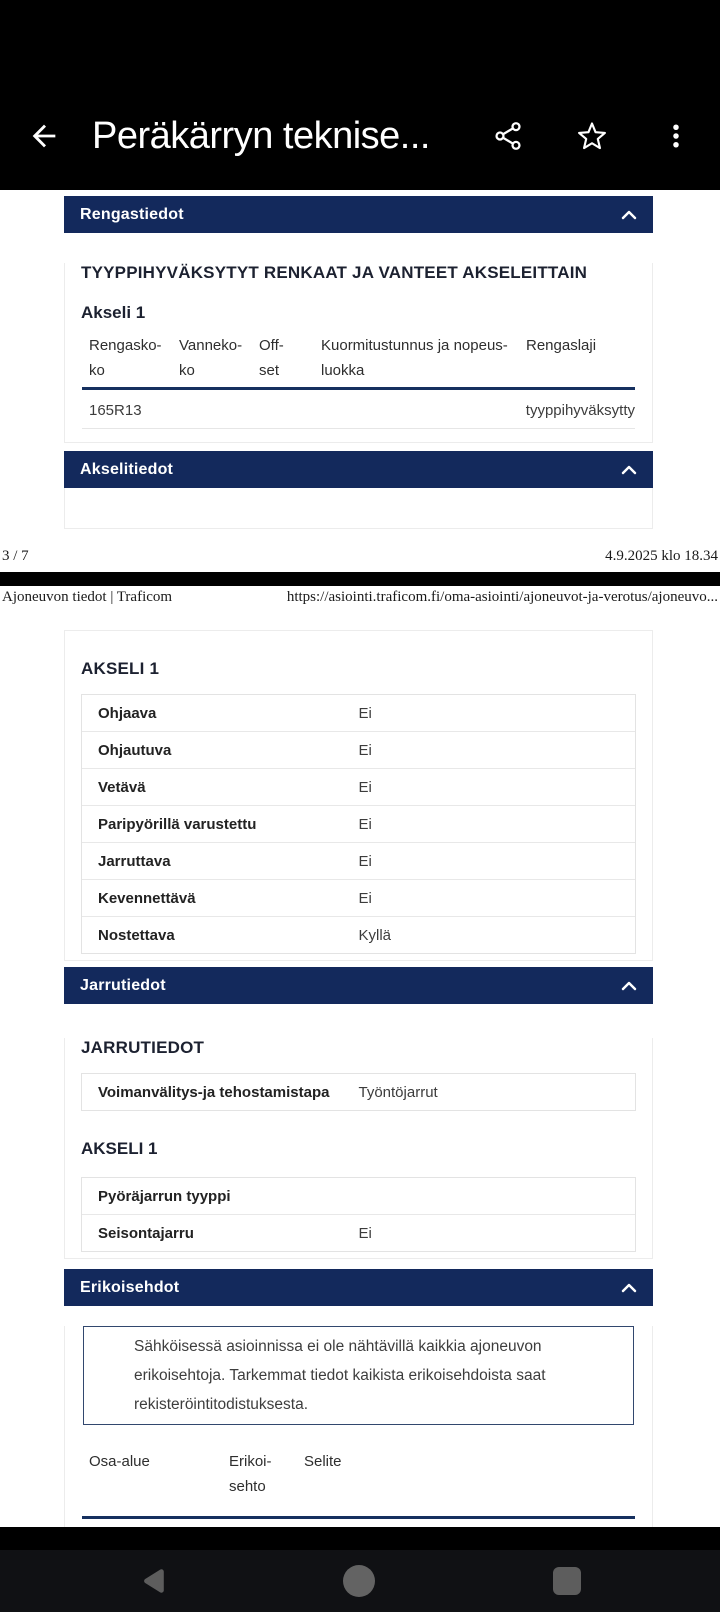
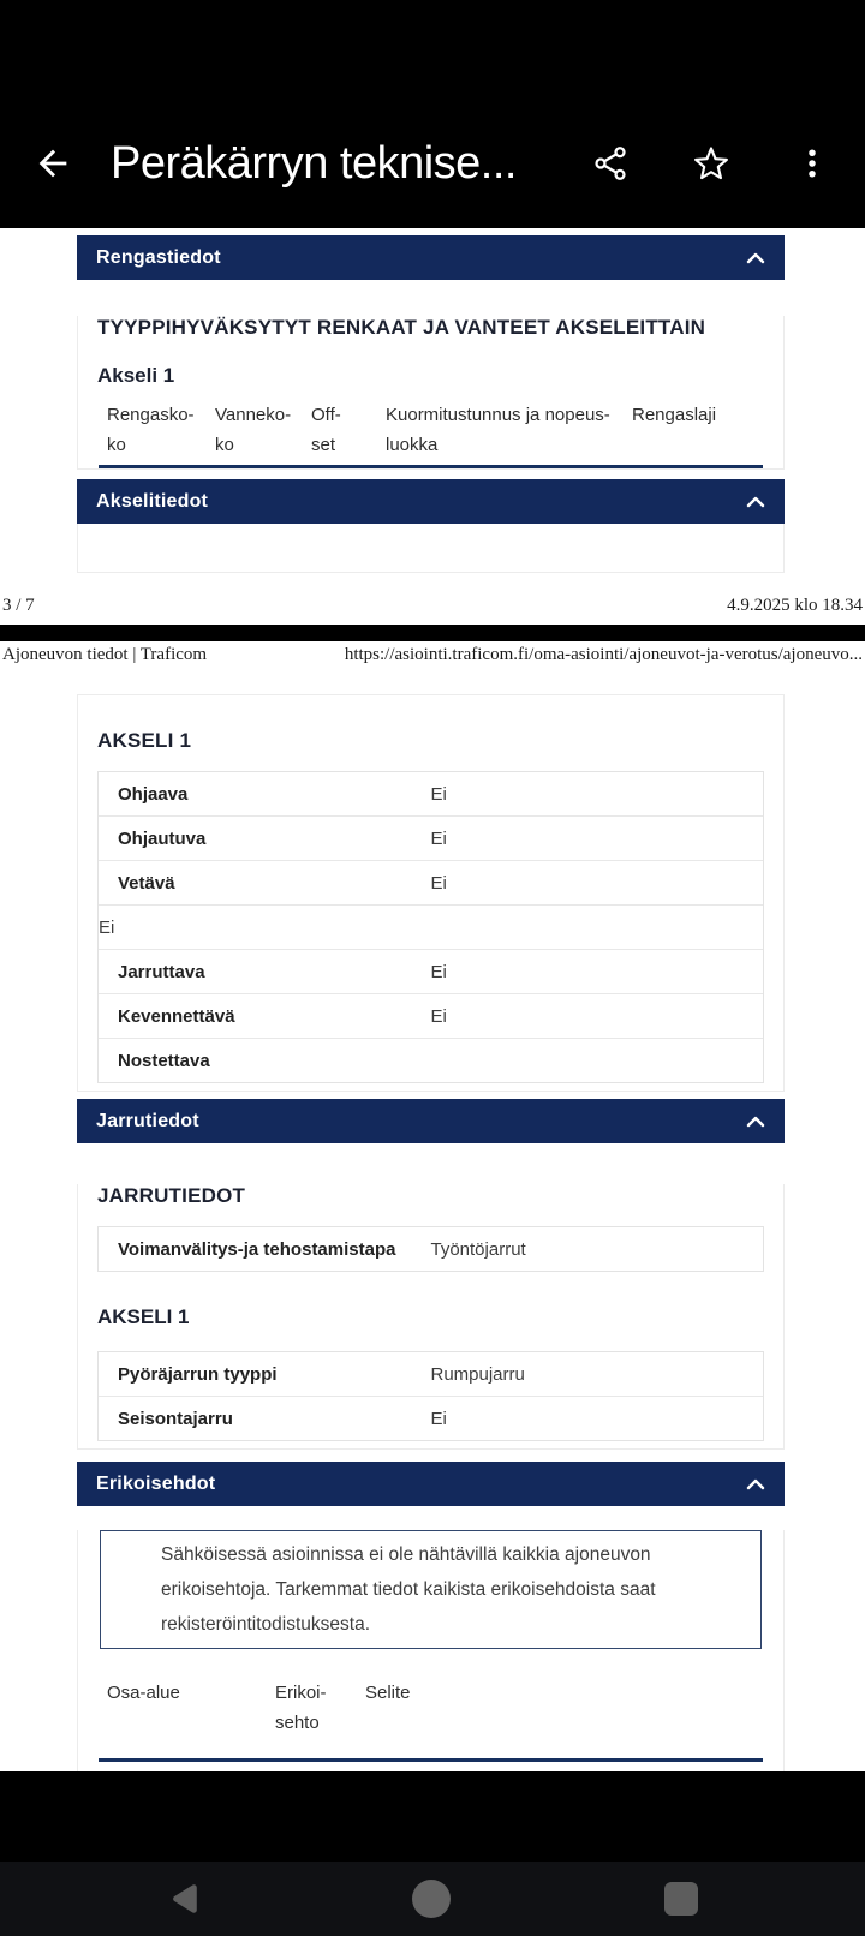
  Peräkärryn teknise...
  Rengastiedot
  TYYPPIHYVÄKSYTYT RENKAAT JA VANTEET AKSELEITTAIN
  Akseli 1
  Rengasko-
  ko
  Vanneko-
  ko
  Off-
  set
  Kuormitustunnus ja nopeus-
  luokka
  Rengaslaji
- 165R13
- tyyppihyväksytty
  Akselitiedot
  3 / 7
  4.9.2025 klo 18.34
  Ajoneuvon tiedot | Traficom
  https://asiointi.traficom.fi/oma-asiointi/ajoneuvot-ja-verotus/ajoneuvo...
  AKSELI 1
  Ohjaava
  Ei
  Ohjautuva
  Ei
  Vetävä
  Ei
- Paripyörillä varustettu
  Ei
  Jarruttava
  Ei
  Kevennettävä
  Ei
  Nostettava
- Kyllä
  Jarrutiedot
  JARRUTIEDOT
  Voimanvälitys-ja tehostamistapa
  Työntöjarrut
  AKSELI 1
  Pyöräjarrun tyyppi
+ Rumpujarru
  Seisontajarru
  Ei
  Erikoisehdot
  Sähköisessä asioinnissa ei ole nähtävillä kaikkia ajoneuvon erikoisehtoja. Tarkemmat tiedot kaikista erikoisehdoista saat rekisteröintitodistuksesta.
  Osa-alue
  Erikoi-
  sehto
  Selite
